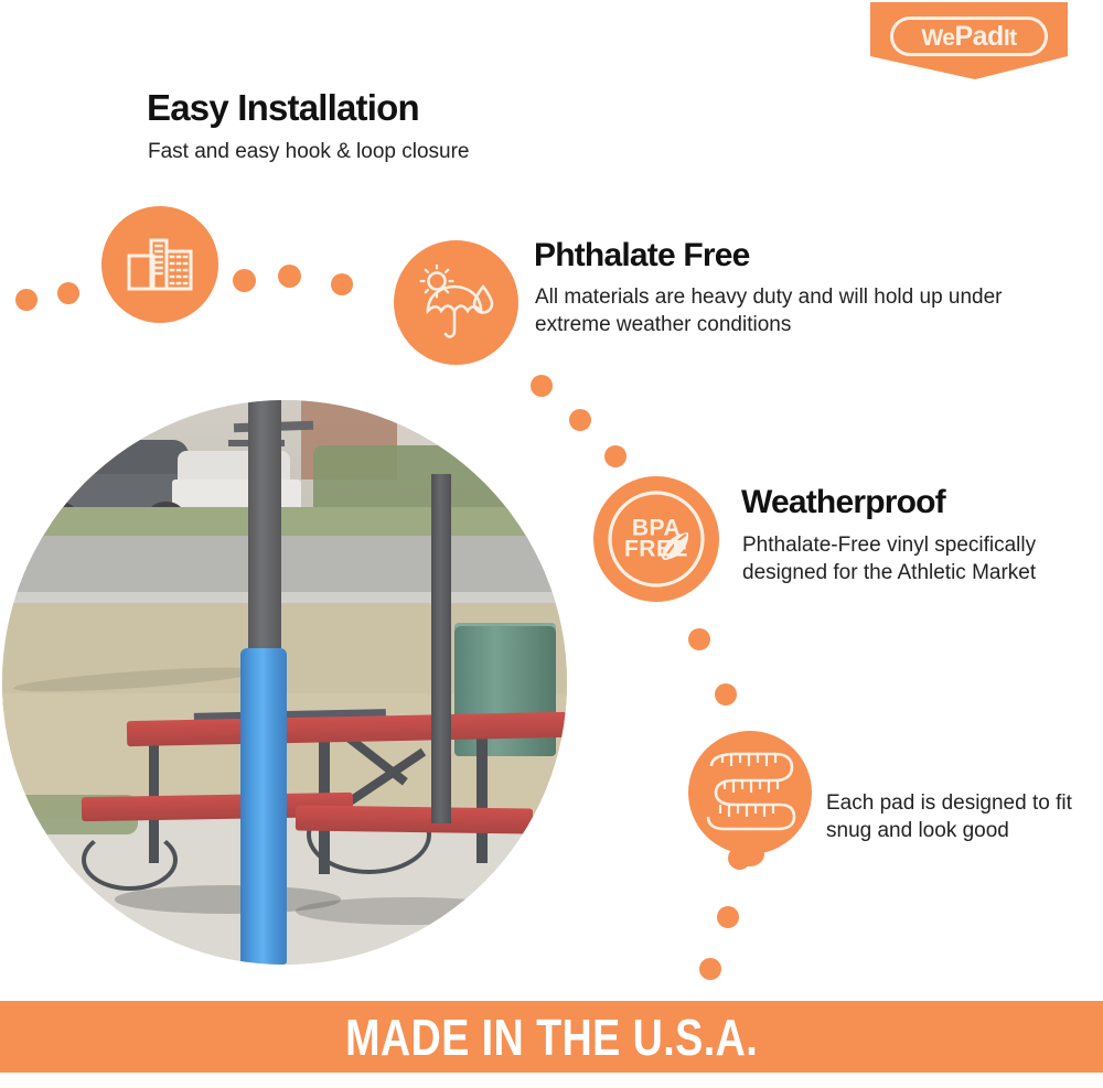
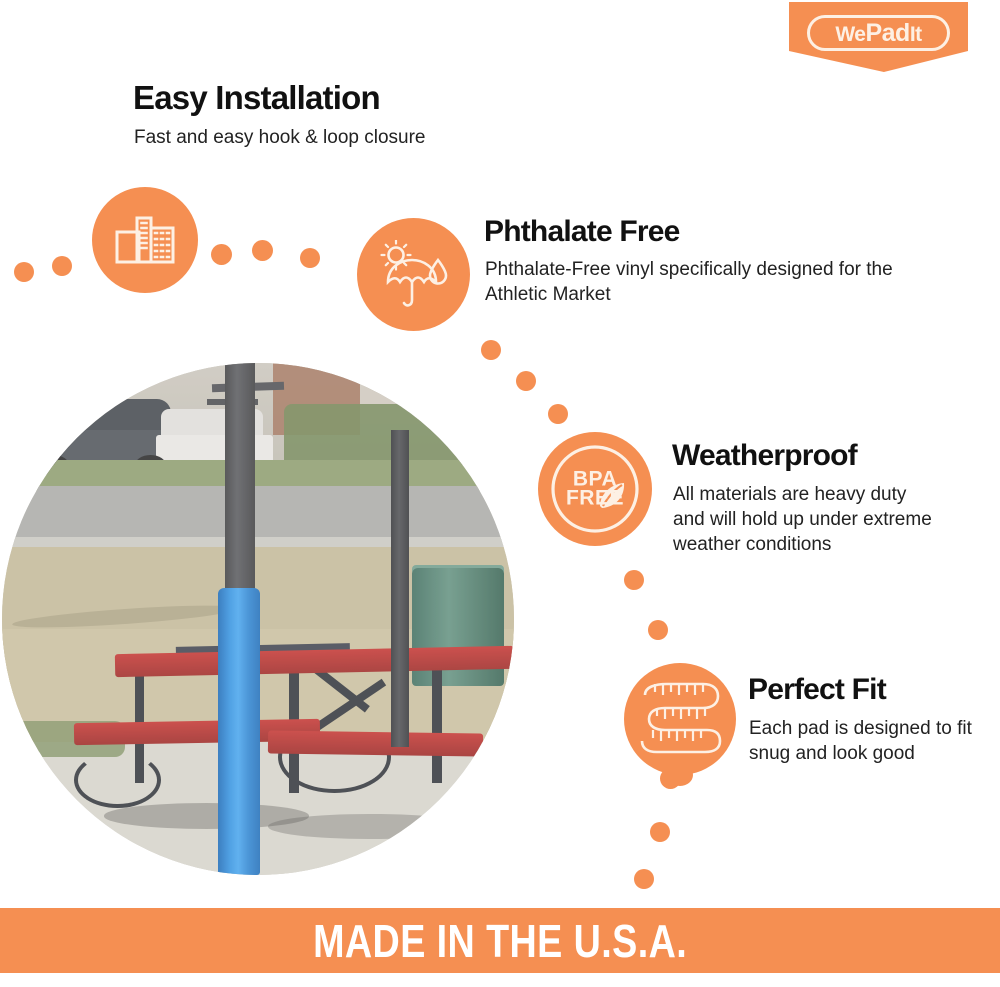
  WePadIt
  BPA
  FREE
  Easy Installation
  Fast and easy hook & loop closure
  Phthalate Free
- All materials are heavy duty and will hold up under extreme weather conditions
+ Phthalate-Free vinyl specifically designed for the Athletic Market
  Weatherproof
- Phthalate-Free vinyl specifically designed for the Athletic Market
+ All materials are heavy duty and will hold up under extreme weather conditions
+ Perfect Fit
  Each pad is designed to fit snug and look good
  MADE IN THE U.S.A.
